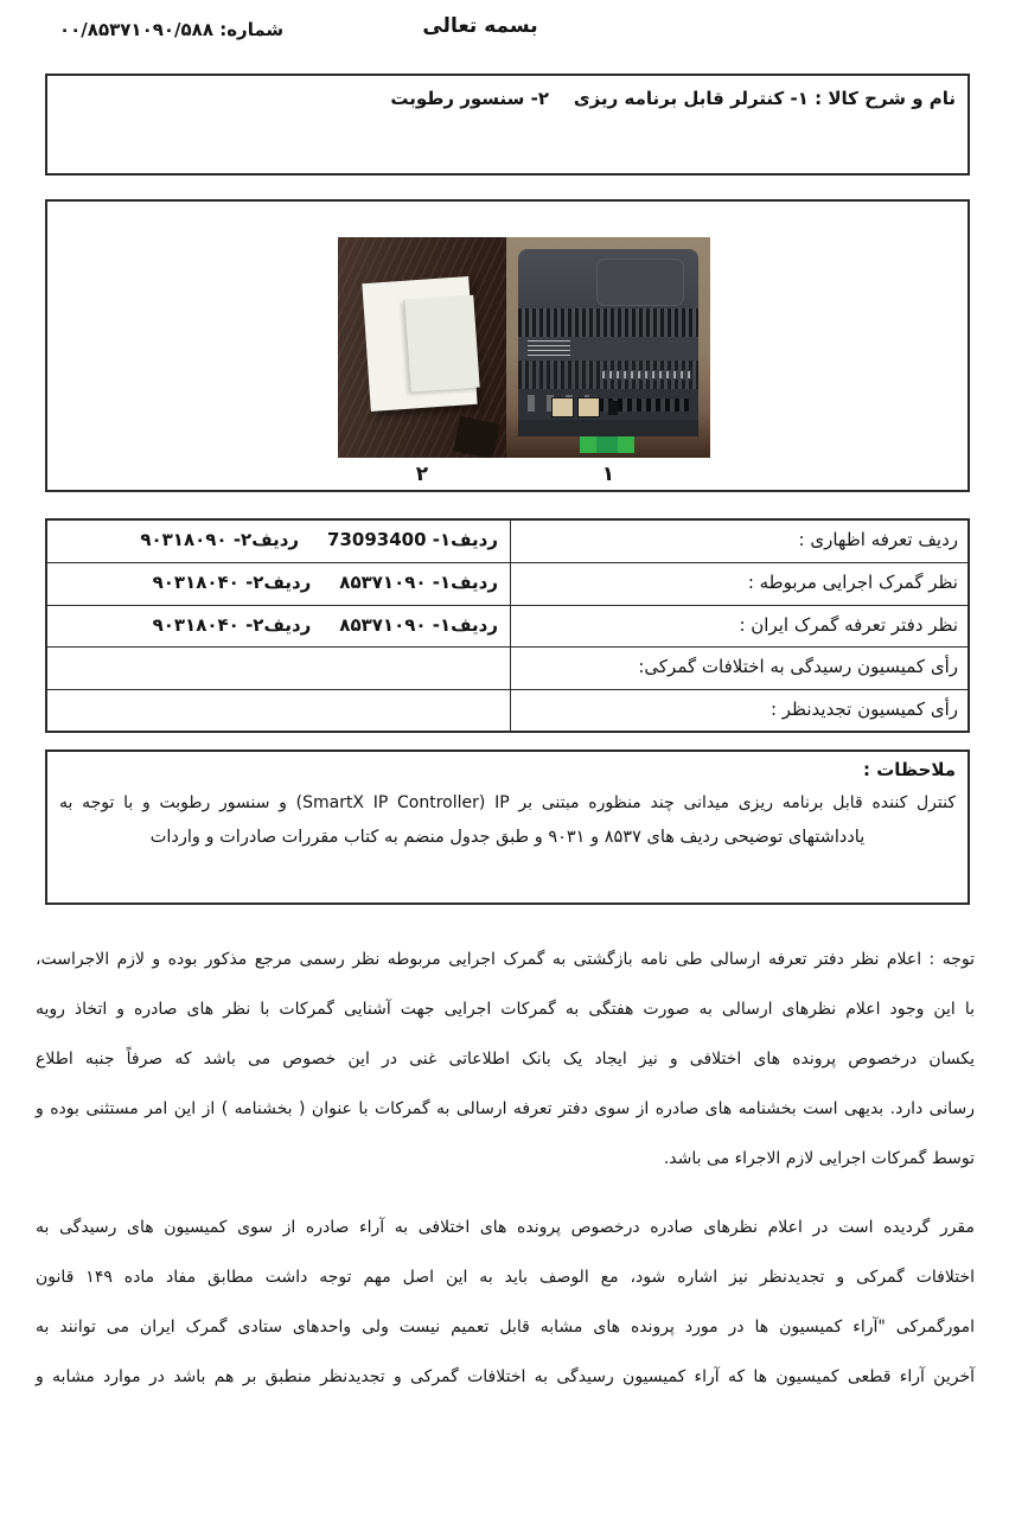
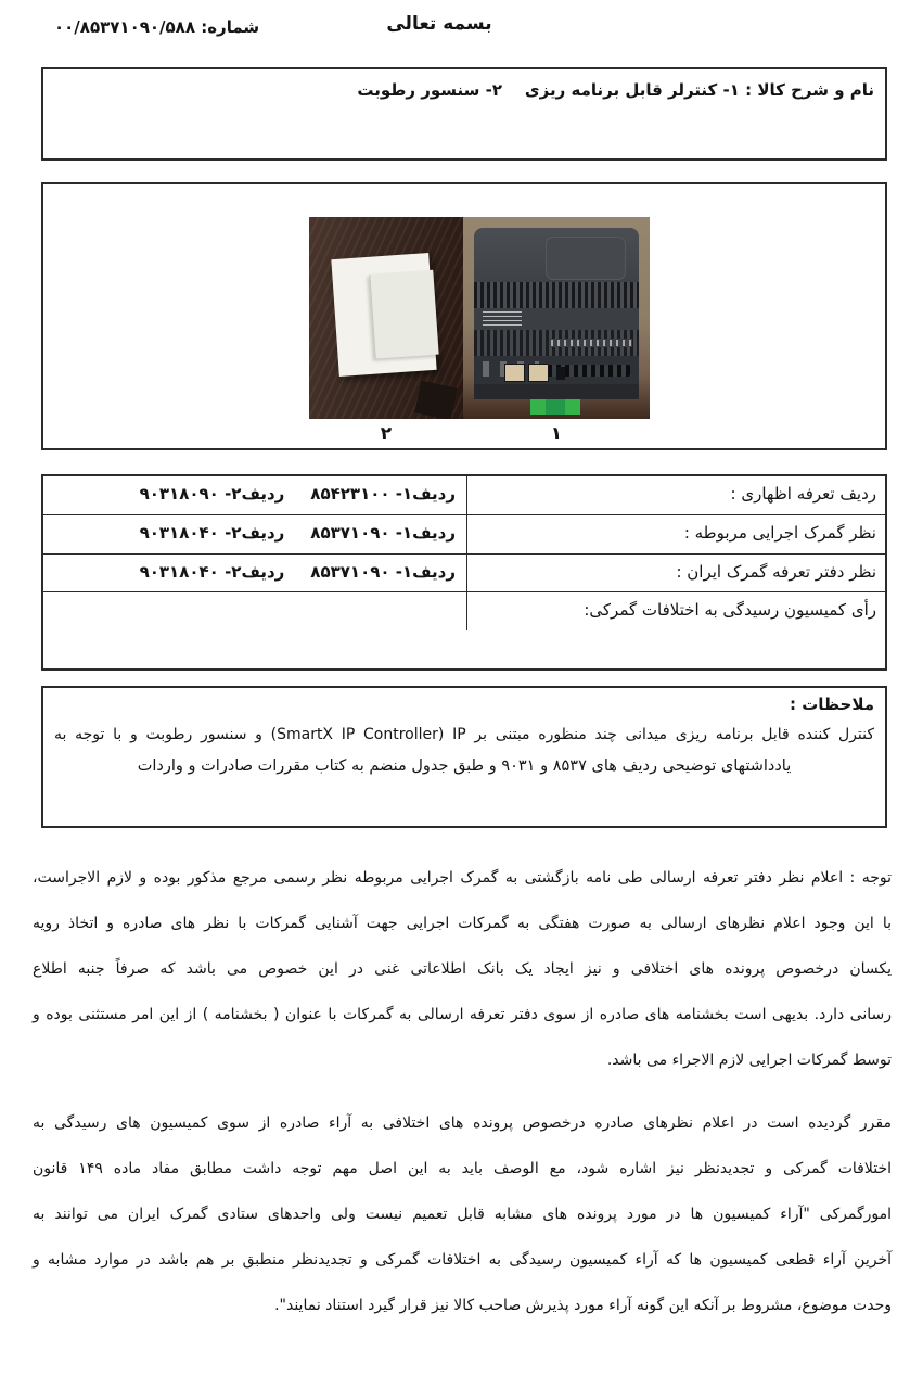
  شماره: ۰۰/۸۵۳۷۱۰۹۰/۵۸۸
  بسمه تعالی
  نام و شرح کالا : ۱- کنترلر قابل برنامه ریزی ۲- سنسور رطوبت
  ۲
  ۱
  ردیف تعرفه اظهاری :
- ردیف۱- 73093400
+ ردیف۱- ۸۵۴۲۳۱۰۰
  ردیف۲- ۹۰۳۱۸۰۹۰
  نظر گمرک اجرایی مربوطه :
  ردیف۱- ۸۵۳۷۱۰۹۰
  ردیف۲- ۹۰۳۱۸۰۴۰
  نظر دفتر تعرفه گمرک ایران :
  ردیف۱- ۸۵۳۷۱۰۹۰
  ردیف۲- ۹۰۳۱۸۰۴۰
  رأی کمیسیون رسیدگی به اختلافات گمرکی:
- رأی کمیسیون تجدیدنظر :
  ملاحظات :
  کنترل کننده قابل برنامه ریزی میدانی چند منظوره مبتنی بر (SmartX IP Controller) IP و سنسور رطوبت و با توجه به
  یادداشتهای توضیحی ردیف های ۸۵۳۷ و ۹۰۳۱ و طبق جدول منضم به کتاب مقررات صادرات و واردات
  توجه : اعلام نظر دفتر تعرفه ارسالی طی نامه بازگشتی به گمرک اجرایی مربوطه نظر رسمی مرجع مذکور بوده و لازم الاجراست،
  با این وجود اعلام نظرهای ارسالی به صورت هفتگی به گمرکات اجرایی جهت آشنایی گمرکات با نظر های صادره و اتخاذ رویه
  یکسان درخصوص پرونده های اختلافی و نیز ایجاد یک بانک اطلاعاتی غنی در این خصوص می باشد که صرفاً جنبه اطلاع
  رسانی دارد. بدیهی است بخشنامه های صادره از سوی دفتر تعرفه ارسالی به گمرکات با عنوان ( بخشنامه ) از این امر مستثنی بوده و
  توسط گمرکات اجرایی لازم الاجراء می باشد.
  مقرر گردیده است در اعلام نظرهای صادره درخصوص پرونده های اختلافی به آراء صادره از سوی کمیسیون های رسیدگی به
  اختلافات گمرکی و تجدیدنظر نیز اشاره شود، مع الوصف باید به این اصل مهم توجه داشت مطابق مفاد ماده ۱۴۹ قانون
  امورگمرکی "آراء کمیسیون ها در مورد پرونده های مشابه قابل تعمیم نیست ولی واحدهای ستادی گمرک ایران می توانند به
  آخرین آراء قطعی کمیسیون ها که آراء کمیسیون رسیدگی به اختلافات گمرکی و تجدیدنظر منطبق بر هم باشد در موارد مشابه و
+ وحدت موضوع، مشروط بر آنکه این گونه آراء مورد پذیرش صاحب کالا نیز قرار گیرد استناد نمایند".
